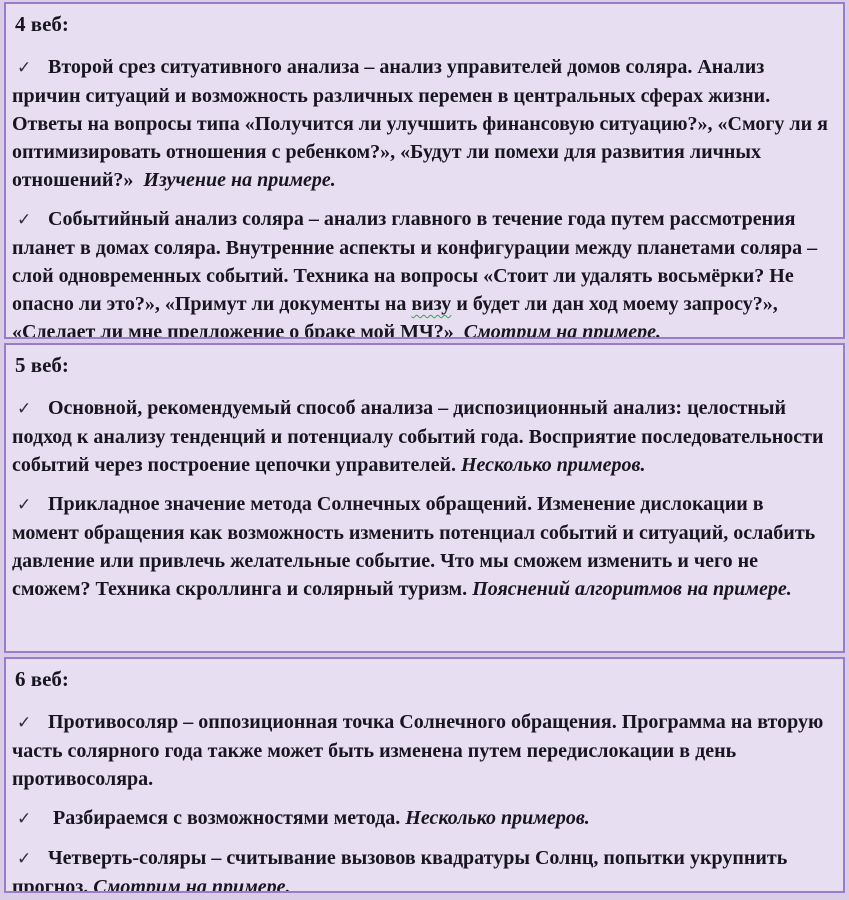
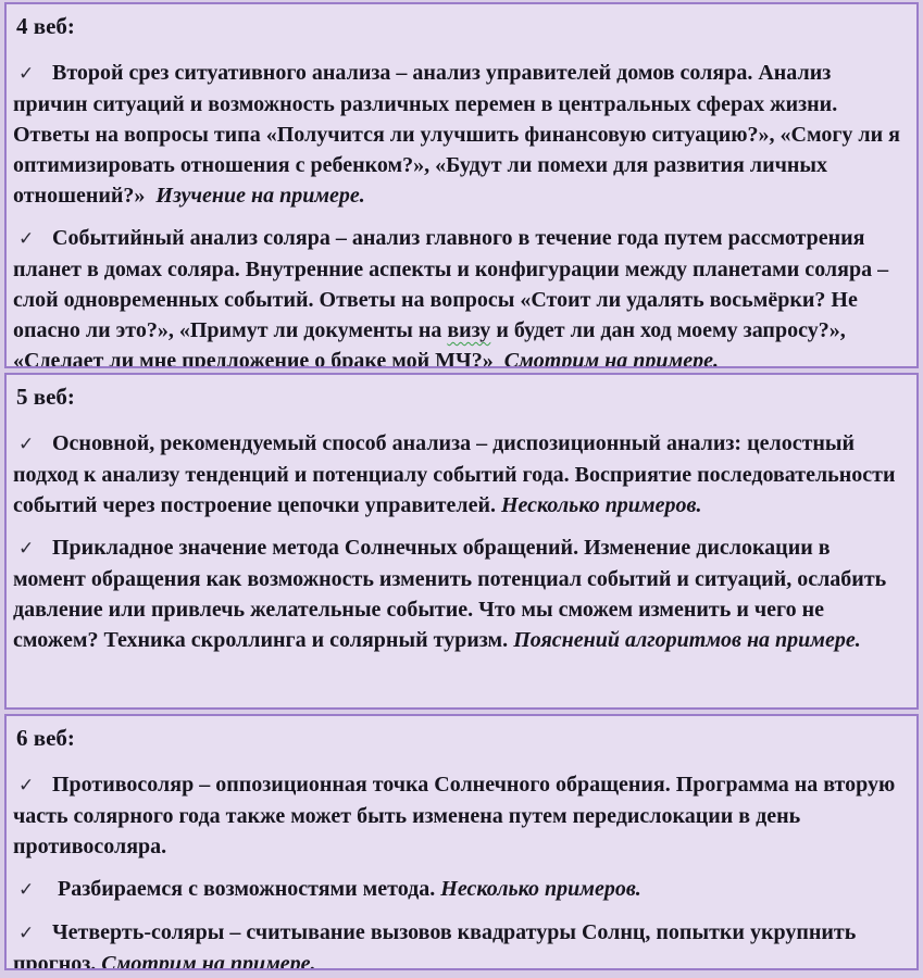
  4 веб:
  ✓ Второй срез ситуативного анализа – анализ управителей домов соляра. Анализ причин ситуаций и возможность различных перемен в центральных сферах жизни. Ответы на вопросы типа «Получится ли улучшить финансовую ситуацию?», «Смогу ли я оптимизировать отношения с ребенком?», «Будут ли помехи для развития личных отношений?» Изучение на примере.
- ✓ Событийный анализ соляра – анализ главного в течение года путем рассмотрения планет в домах соляра. Внутренние аспекты и конфигурации между планетами соляра – слой одновременных событий. Техника на вопросы «Стоит ли удалять восьмёрки? Не опасно ли это?», «Примут ли документы на визу и будет ли дан ход моему запросу?», «Сделает ли мне предложение о браке мой МЧ?» Смотрим на примере.
+ ✓ Событийный анализ соляра – анализ главного в течение года путем рассмотрения планет в домах соляра. Внутренние аспекты и конфигурации между планетами соляра – слой одновременных событий. Ответы на вопросы «Стоит ли удалять восьмёрки? Не опасно ли это?», «Примут ли документы на визу и будет ли дан ход моему запросу?», «Сделает ли мне предложение о браке мой МЧ?» Смотрим на примере.
  5 веб:
  ✓ Основной, рекомендуемый способ анализа – диспозиционный анализ: целостный подход к анализу тенденций и потенциалу событий года. Восприятие последовательности событий через построение цепочки управителей. Несколько примеров.
  ✓ Прикладное значение метода Солнечных обращений. Изменение дислокации в момент обращения как возможность изменить потенциал событий и ситуаций, ослабить давление или привлечь желательные событие. Что мы сможем изменить и чего не сможем? Техника скроллинга и солярный туризм. Пояснений алгоритмов на примере.
  6 веб:
  ✓ Противосоляр – оппозиционная точка Солнечного обращения. Программа на вторую часть солярного года также может быть изменена путем передислокации в день противосоляра.
  ✓ Разбираемся с возможностями метода. Несколько примеров.
  ✓ Четверть-соляры – считывание вызовов квадратуры Солнц, попытки укрупнить прогноз. Смотрим на примере.
